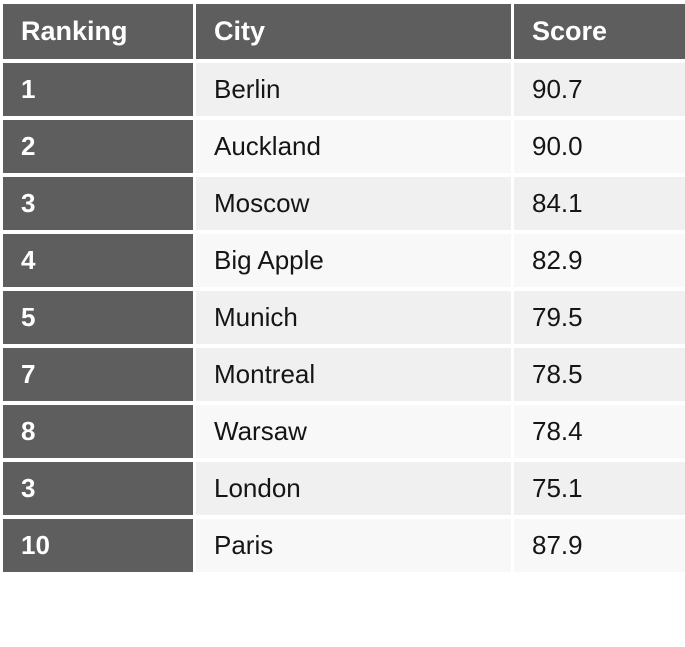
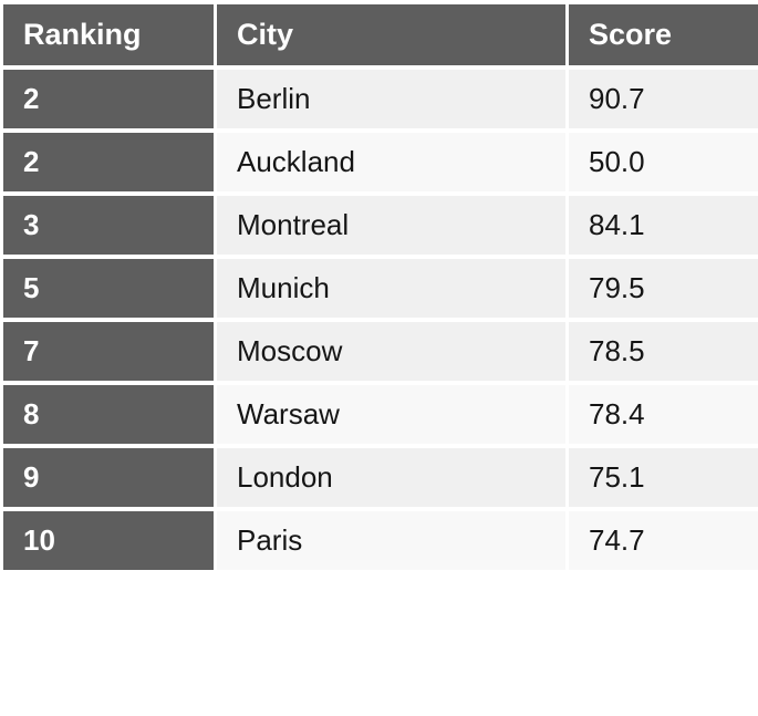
  Ranking	City	Score
- 1	Berlin	90.7
+ 2	Berlin	90.7
- 2	Auckland	90.0
+ 2	Auckland	50.0
- 3	Moscow	84.1
+ 3	Montreal	84.1
- 4	Big Apple	82.9
  5	Munich	79.5
- 7	Montreal	78.5
+ 7	Moscow	78.5
  8	Warsaw	78.4
- 3	London	75.1
+ 9	London	75.1
- 10	Paris	87.9
+ 10	Paris	74.7
